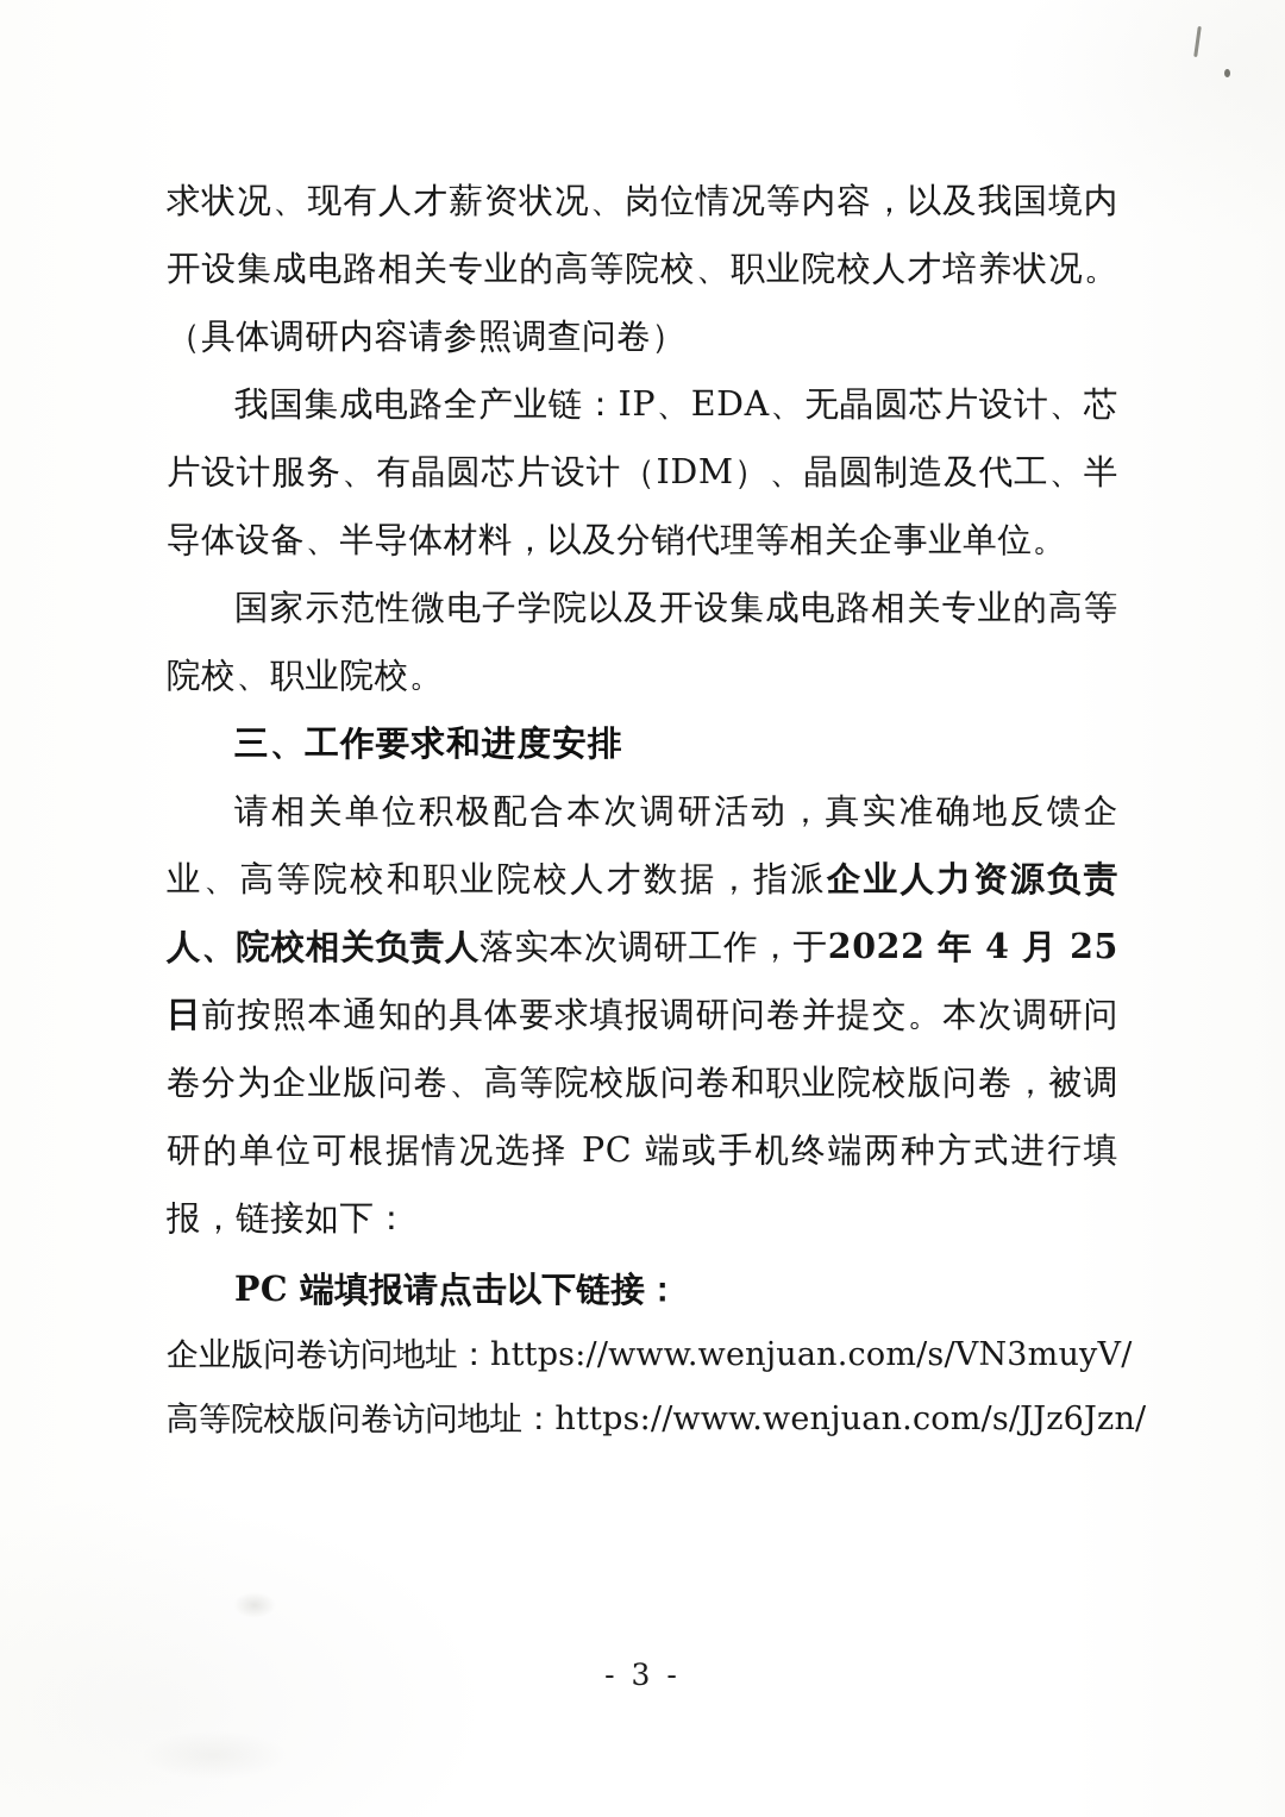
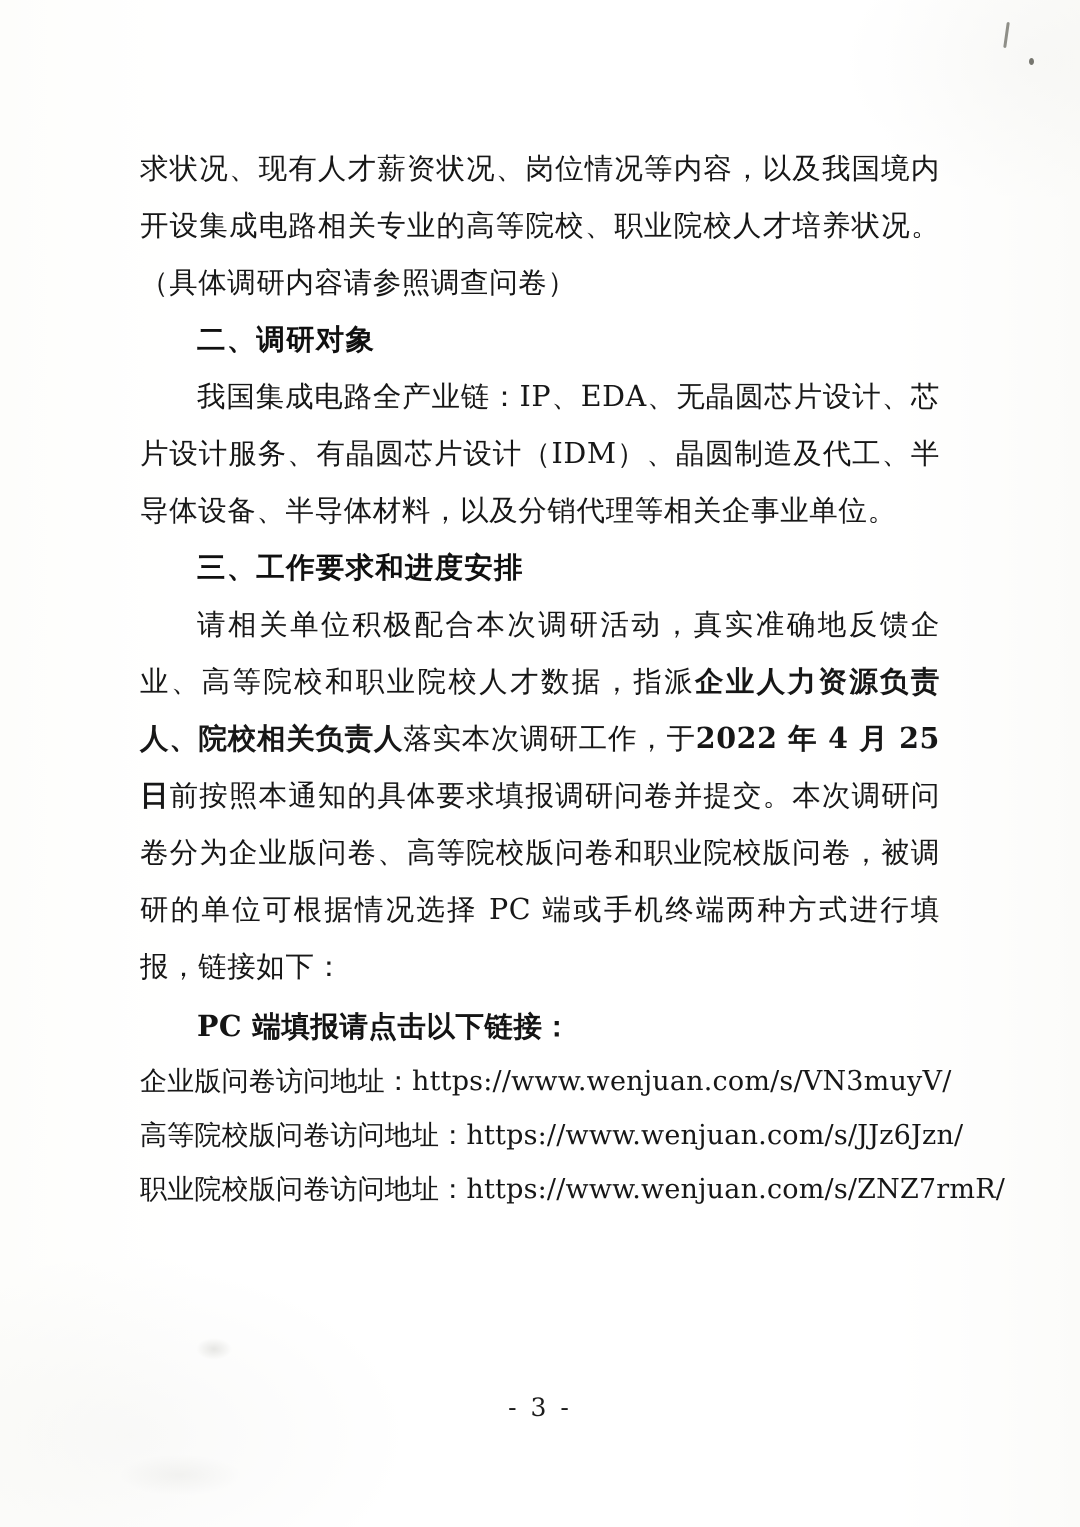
  求状况、现有人才薪资状况、岗位情况等内容，以及我国境内开设集成电路相关专业的高等院校、职业院校人才培养状况。（具体调研内容请参照调查问卷）
+ 二、调研对象
  我国集成电路全产业链：IP、EDA、无晶圆芯片设计、芯片设计服务、有晶圆芯片设计（IDM）、晶圆制造及代工、半导体设备、半导体材料，以及分销代理等相关企事业单位。
- 国家示范性微电子学院以及开设集成电路相关专业的高等院校、职业院校。
  三、工作要求和进度安排
  请相关单位积极配合本次调研活动，真实准确地反馈企业、高等院校和职业院校人才数据，指派企业人力资源负责人、院校相关负责人落实本次调研工作，于2022 年 4 月 25 日前按照本通知的具体要求填报调研问卷并提交。本次调研问卷分为企业版问卷、高等院校版问卷和职业院校版问卷，被调研的单位可根据情况选择 PC 端或手机终端两种方式进行填报，链接如下：
  PC 端填报请点击以下链接：
  企业版问卷访问地址：https://www.wenjuan.com/s/VN3muyV/
  高等院校版问卷访问地址：https://www.wenjuan.com/s/JJz6Jzn/
+ 职业院校版问卷访问地址：https://www.wenjuan.com/s/ZNZ7rmR/
  - 3 -
